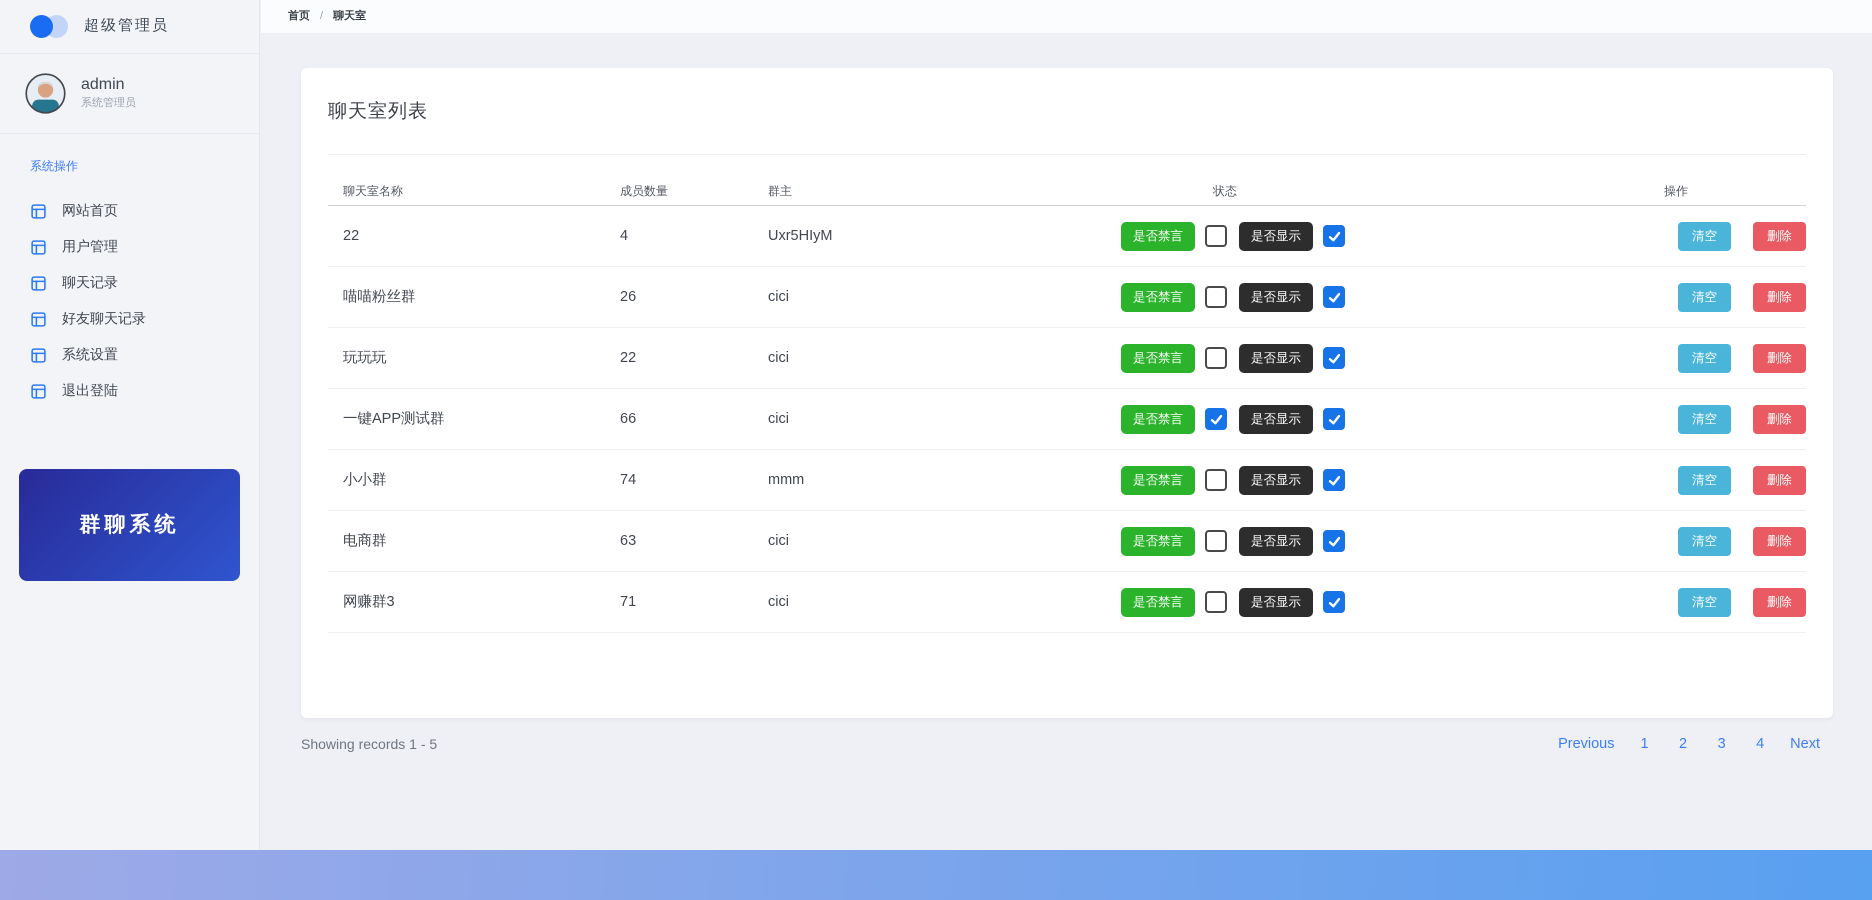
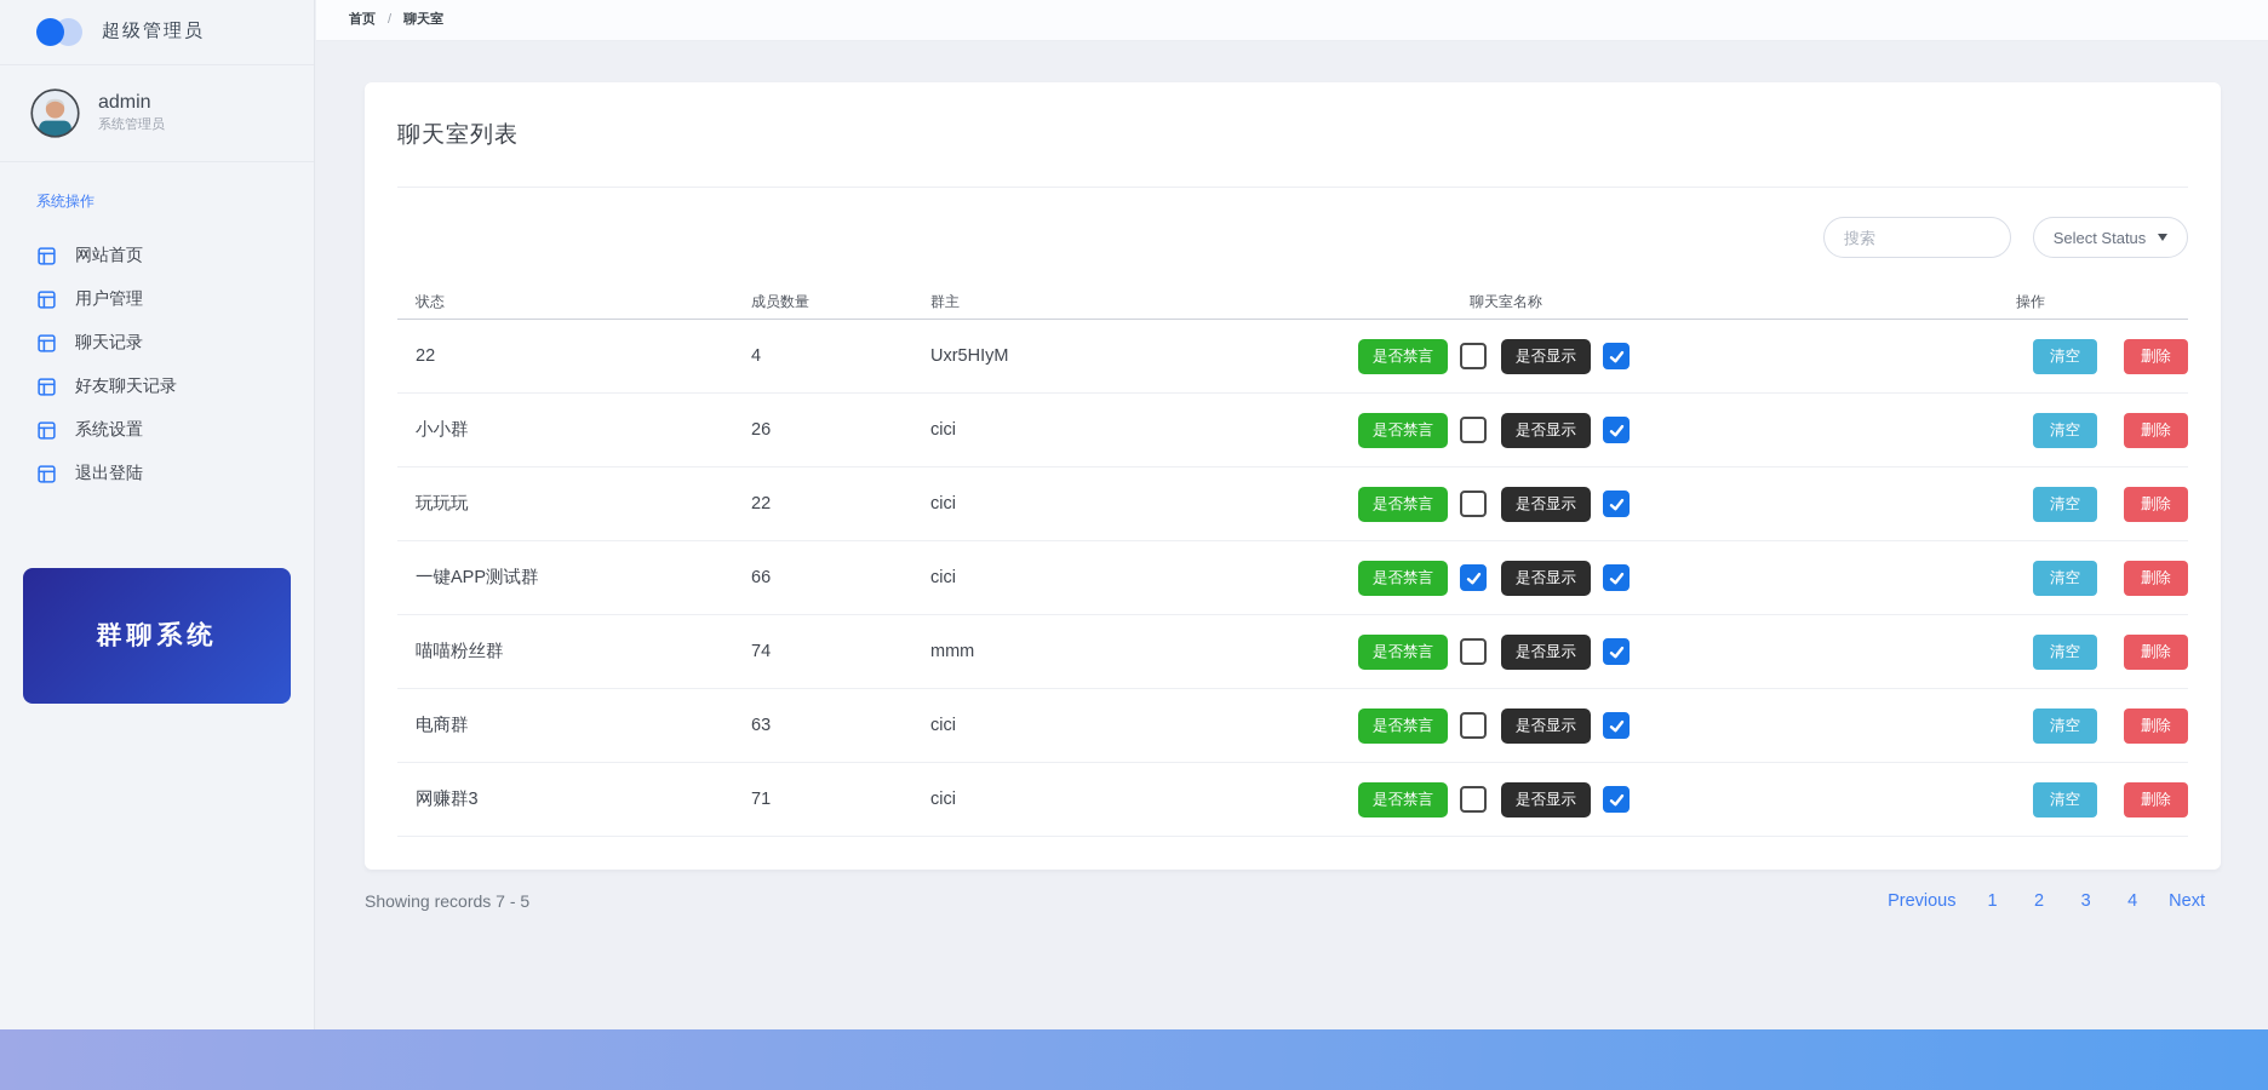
  超级管理员
  admin
  系统管理员
  系统操作
  网站首页
  用户管理
  聊天记录
  好友聊天记录
  系统设置
  退出登陆
  群聊系统
  首页 / 聊天室
  聊天室列表
+ 搜索
+ Select Status
- 聊天室名称
+ 状态
  成员数量
  群主
- 状态
+ 聊天室名称
  操作
  22
  4
  Uxr5HIyM
  是否禁言
  是否显示
  清空
  删除
- 喵喵粉丝群
+ 小小群
  26
  cici
  是否禁言
  是否显示
  清空
  删除
  玩玩玩
  22
  cici
  是否禁言
  是否显示
  清空
  删除
  一键APP测试群
  66
  cici
  是否禁言
  是否显示
  清空
  删除
- 小小群
+ 喵喵粉丝群
  74
  mmm
  是否禁言
  是否显示
  清空
  删除
  电商群
  63
  cici
  是否禁言
  是否显示
  清空
  删除
  网赚群3
  71
  cici
  是否禁言
  是否显示
  清空
  删除
- Showing records 1 - 5
+ Showing records 7 - 5
  Previous
  1 2 3 4
  Next
